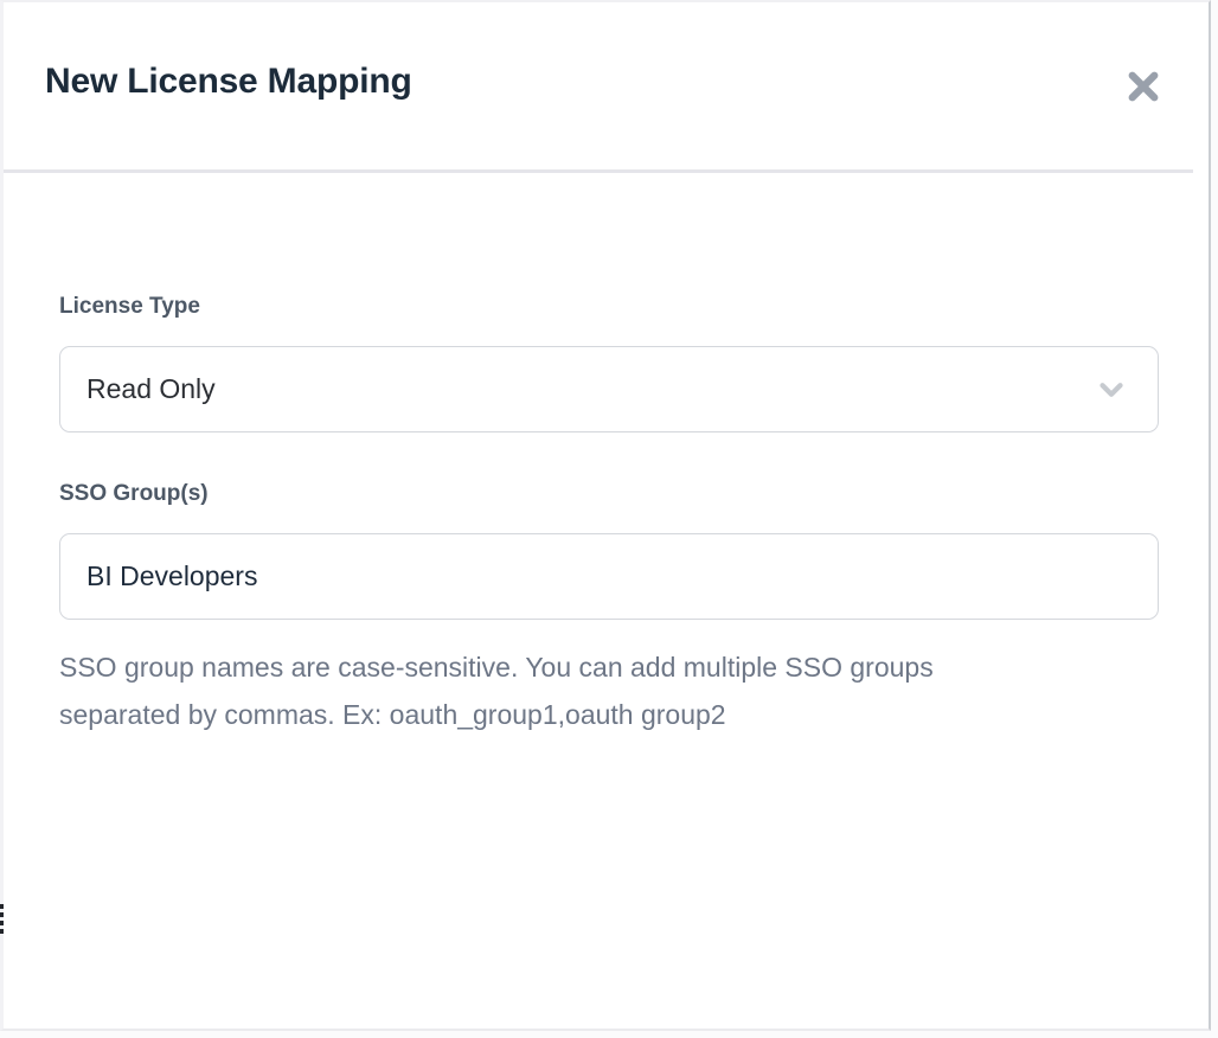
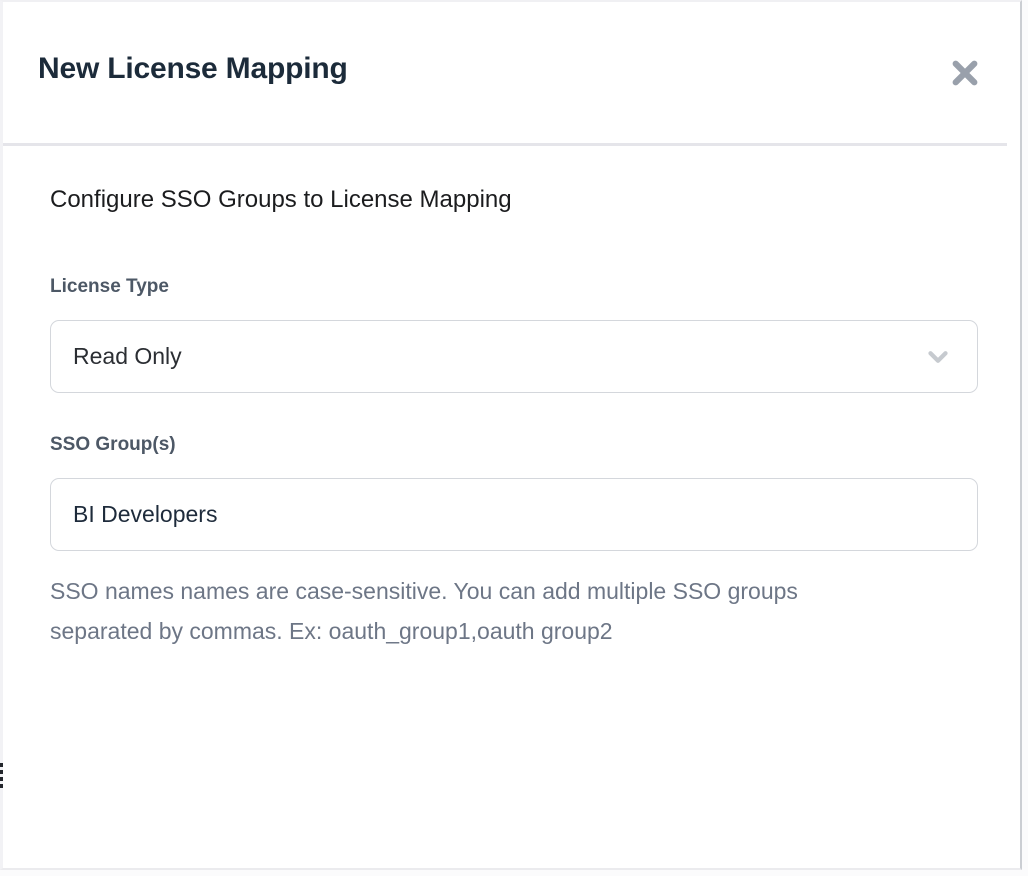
  New License Mapping
+ Configure SSO Groups to License Mapping
  License Type
  Read Only
  SSO Group(s)
  BI Developers
- SSO group names are case-sensitive. You can add multiple SSO groups
+ SSO names names are case-sensitive. You can add multiple SSO groups
  separated by commas. Ex: oauth_group1,oauth group2
